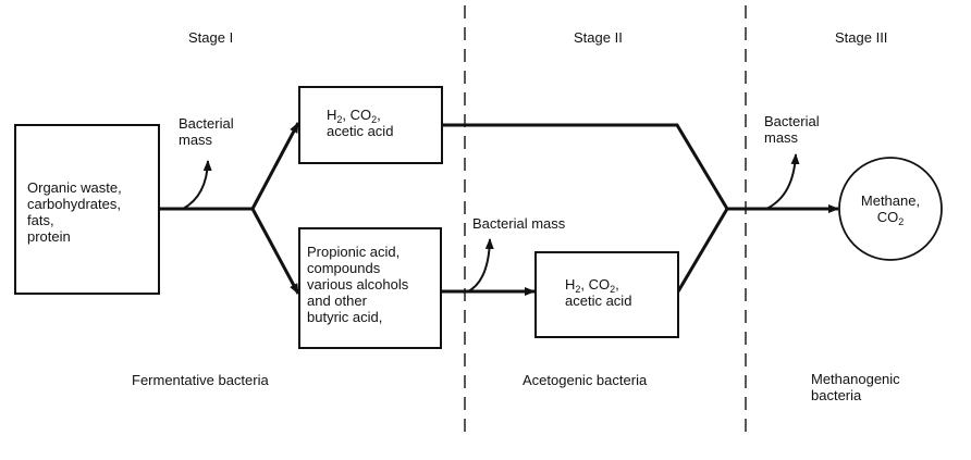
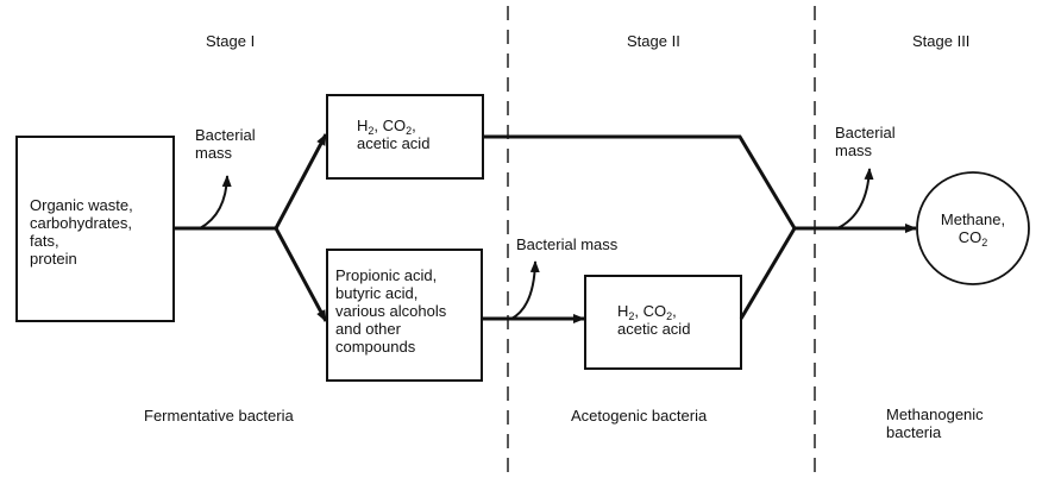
  Stage I
  Stage II
  Stage III
  Organic waste,
  carbohydrates,
  fats,
  protein
  Bacterial
  mass
  H2, CO2,
  acetic acid
  Propionic acid,
- compounds
+ butyric acid,
  various alcohols
  and other
- butyric acid,
+ compounds
  Bacterial mass
  H2, CO2,
  acetic acid
  Bacterial
  mass
  Methane,
  CO2
  Fermentative bacteria
  Acetogenic bacteria
  Methanogenic
  bacteria
